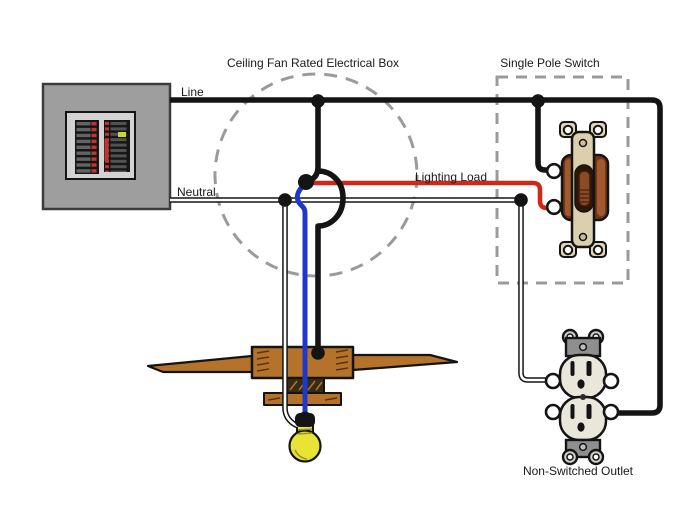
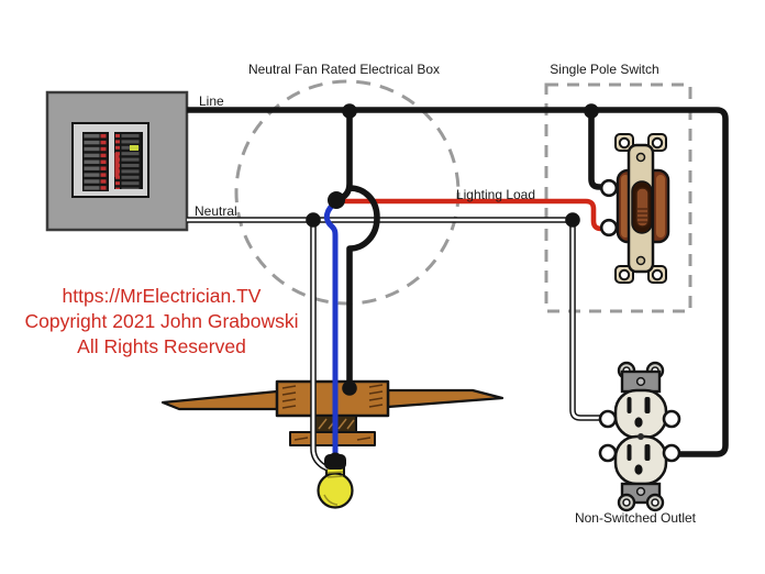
  Line
  Neutral
- Ceiling Fan Rated Electrical Box
+ Neutral Fan Rated Electrical Box
  Single Pole Switch
  Lighting Load
  Non-Switched Outlet
+ https://MrElectrician.TV
+ Copyright 2021 John Grabowski
+ All Rights Reserved
